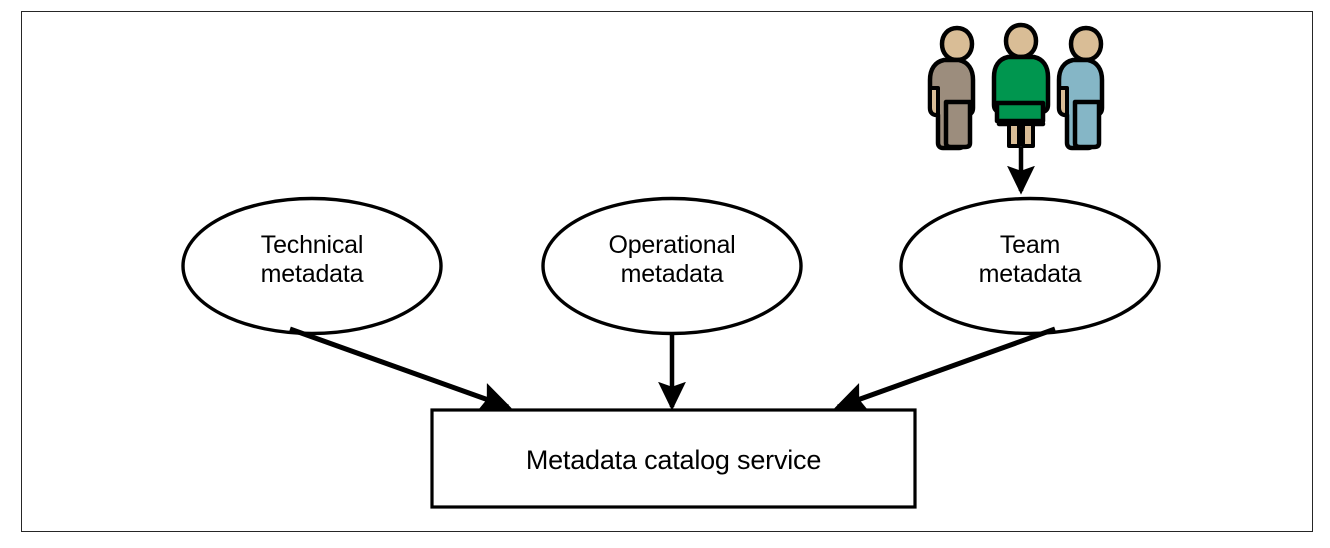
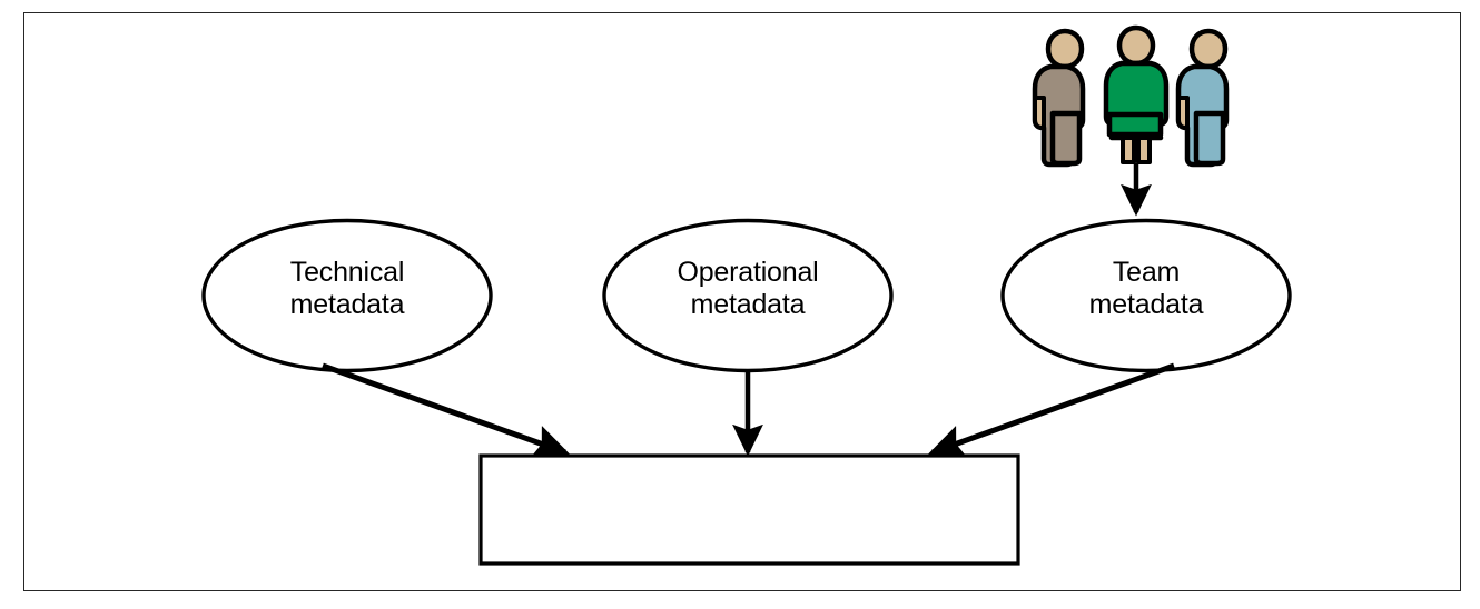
  Technical
  metadata
  Operational
  metadata
  Team
  metadata
- Metadata catalog service
